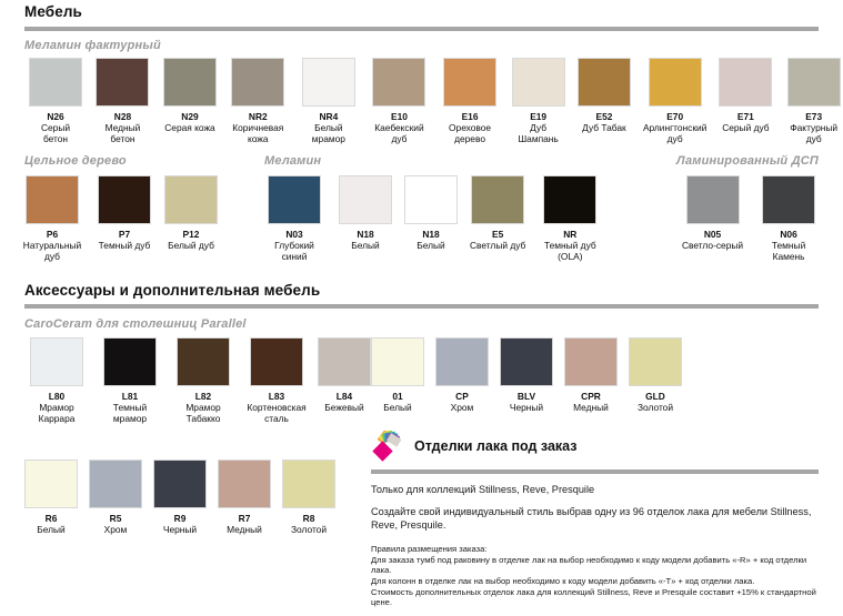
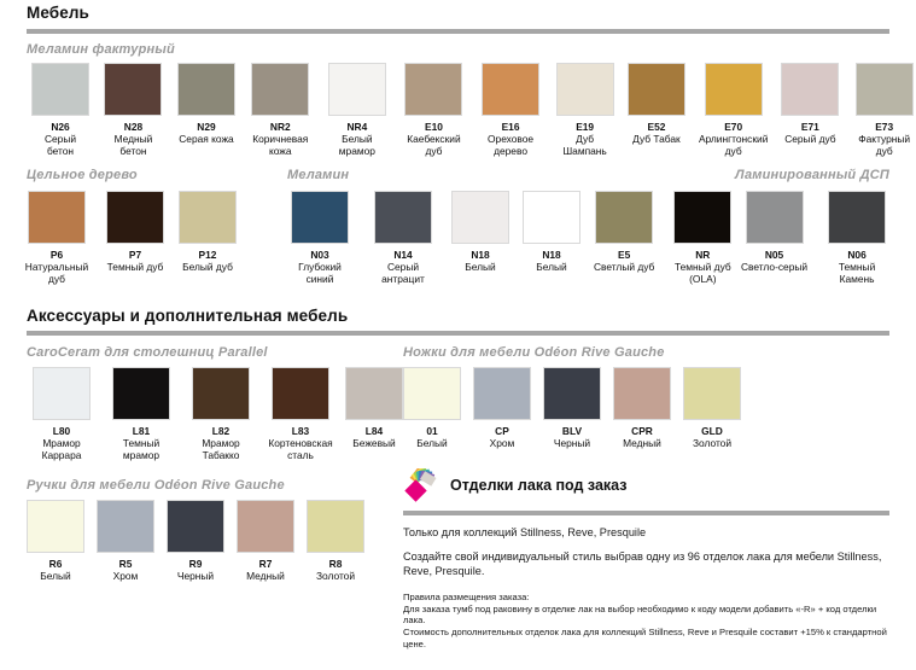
  Мебель
  Меламин фактурный
  N26
  Серый бетон
  N28
  Медный бетон
  N29
  Серая кожа
  NR2
  Коричневая кожа
  NR4
  Белый мрамор
  E10
  Каебекский дуб
  E16
  Ореховое дерево
  E19
  Дуб Шампань
  E52
  Дуб Табак
  E70
  Арлингтонский дуб
  E71
  Серый дуб
  E73
  Фактурный дуб
  Цельное дерево
  P6
  Натуральный дуб
  P7
  Темный дуб
  P12
  Белый дуб
  Меламин
  N03
  Глубокий синий
+ N14
+ Серый антрацит
  N18
  Белый
  N18
  Белый
  E5
  Светлый дуб
  NR
  Темный дуб (OLA)
  Ламинированный ДСП
  N05
  Светло-серый
  N06
  Темный Камень
  Аксессуары и дополнительная мебель
  CaroCeram для столешниц Parallel
  L80
  Мрамор Каррара
  L81
  Темный мрамор
  L82
  Мрамор Табакко
  L83
  Кортеновская сталь
  L84
  Бежевый
+ Ножки для мебели Odéon Rive Gauche
  01
  Белый
  CP
  Хром
  BLV
  Черный
  CPR
  Медный
  GLD
  Золотой
+ Ручки для мебели Odéon Rive Gauche
  R6
  Белый
  R5
  Хром
  R9
  Черный
  R7
  Медный
  R8
  Золотой
  Отделки лака под заказ
  Только для коллекций Stillness, Reve, Presquile
  Создайте свой индивидуальный стиль выбрав одну из 96 отделок лака для мебели Stillness, Reve, Presquile.
  Правила размещения заказа:
  Для заказа тумб под раковину в отделке лак на выбор необходимо к коду модели добавить «-R» + код отделки лака.
- Для колонн в отделке лак на выбор необходимо к коду модели добавить «-T» + код отделки лака.
  Стоимость дополнительных отделок лака для коллекций Stillness, Reve и Presquile составит +15% к стандартной цене.
